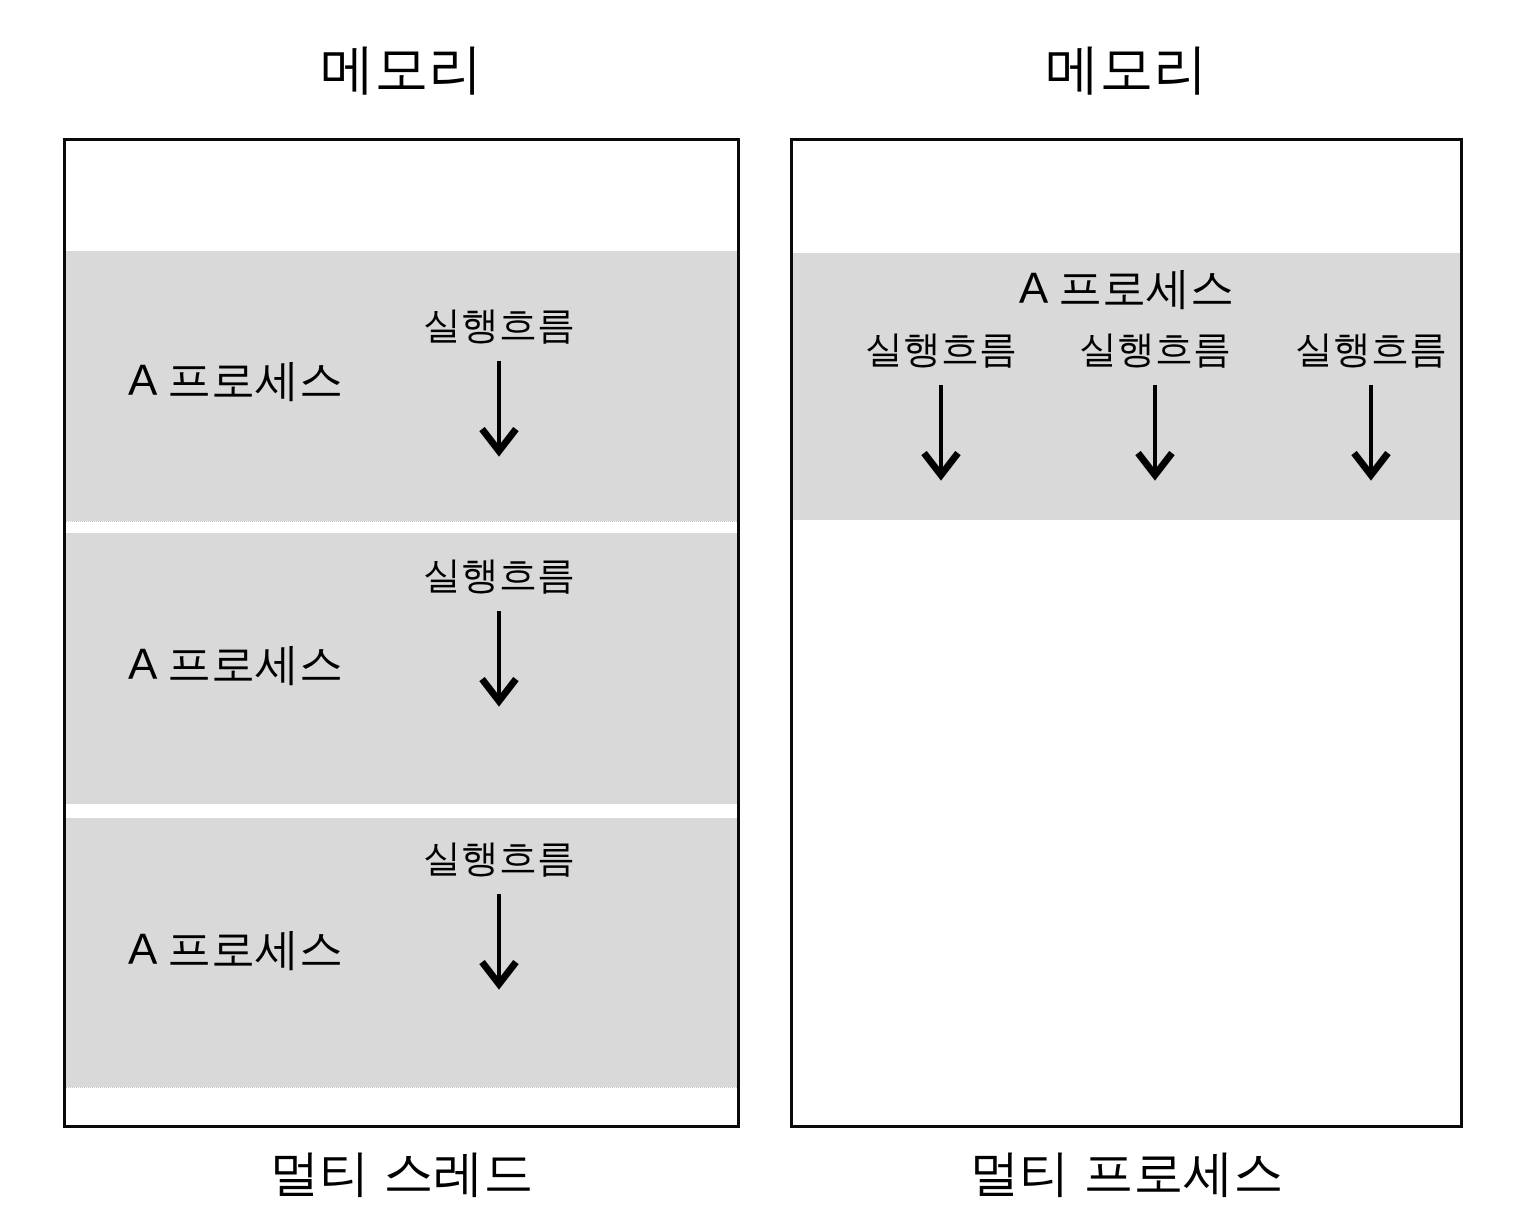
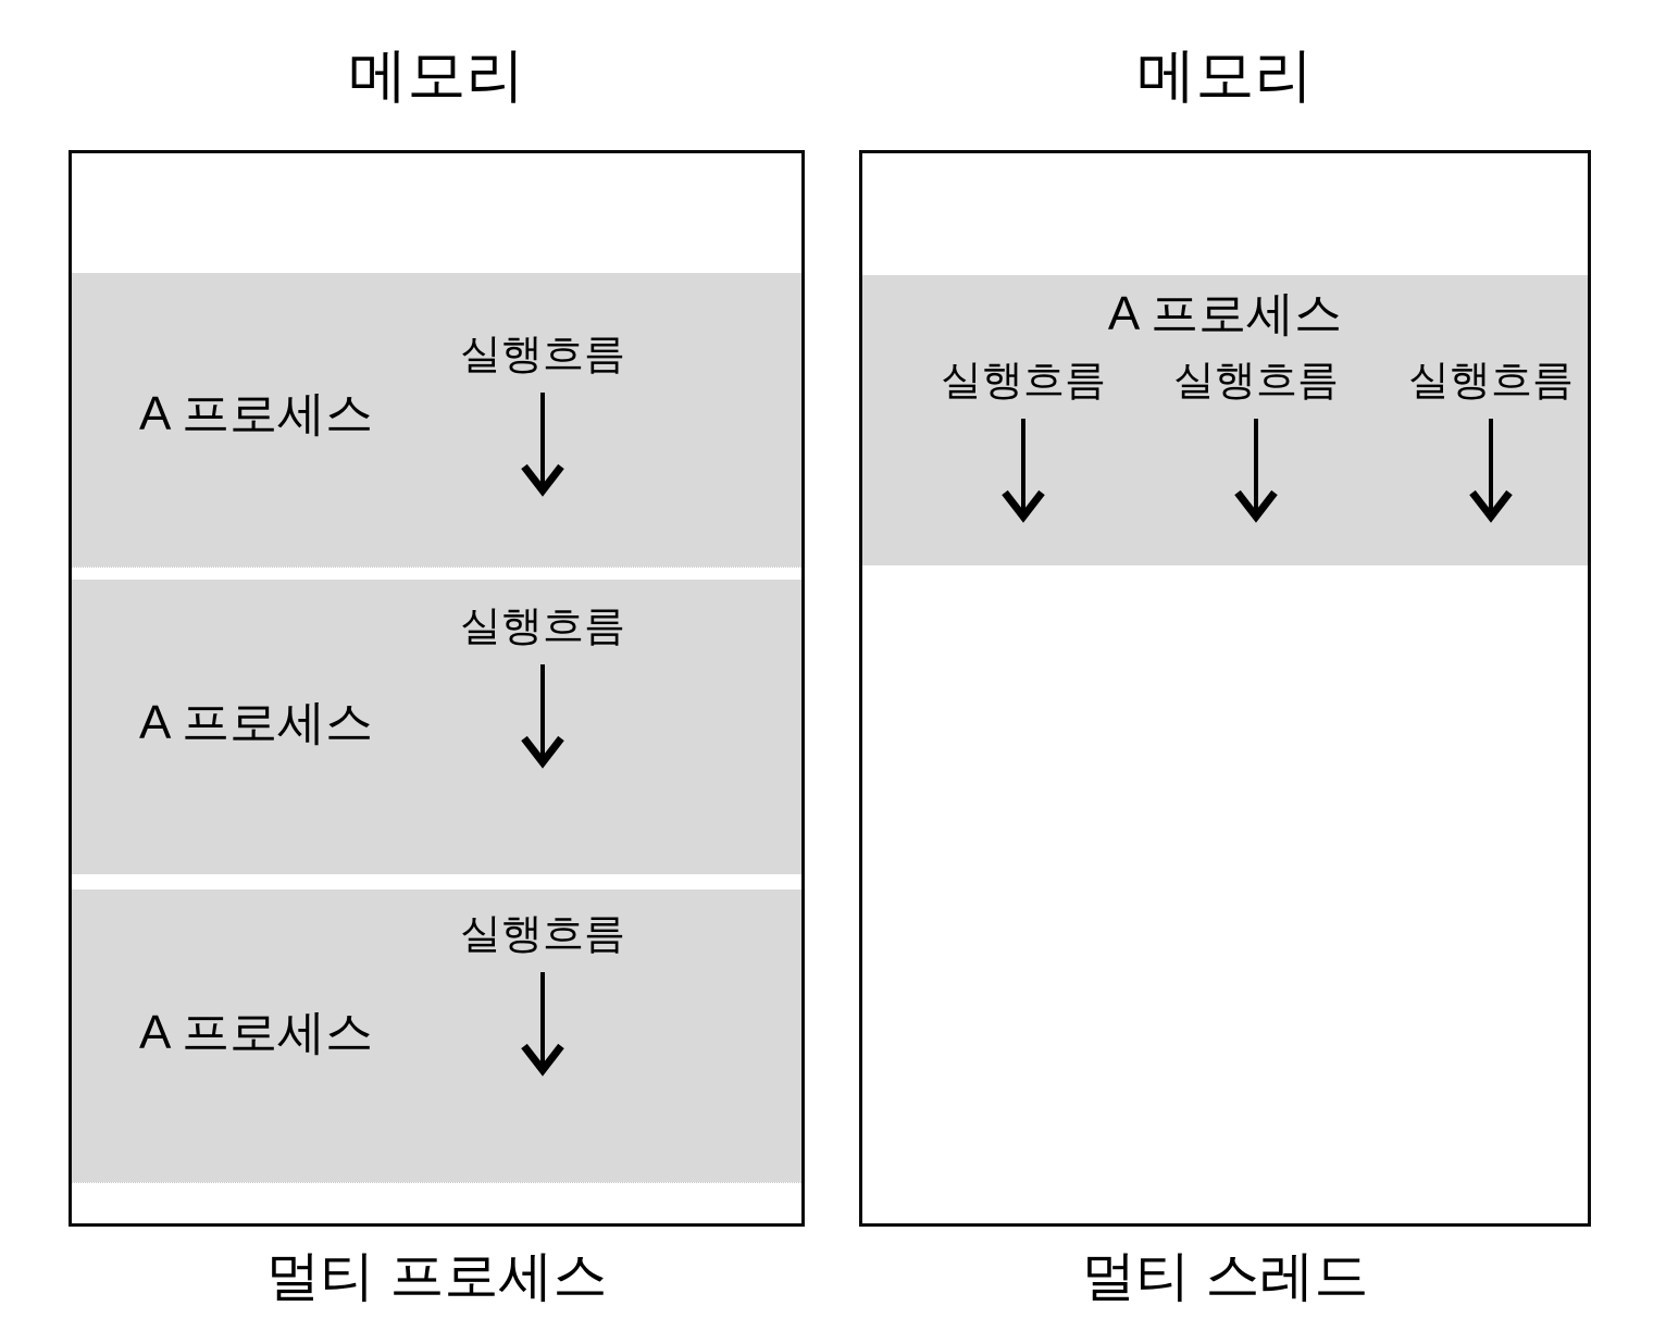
  메모리
  A 프로세스
  실행흐름
  A 프로세스
  실행흐름
  A 프로세스
  실행흐름
- 멀티 스레드
+ 멀티 프로세스
  메모리
  A 프로세스
  실행흐름
  실행흐름
  실행흐름
- 멀티 프로세스
+ 멀티 스레드
